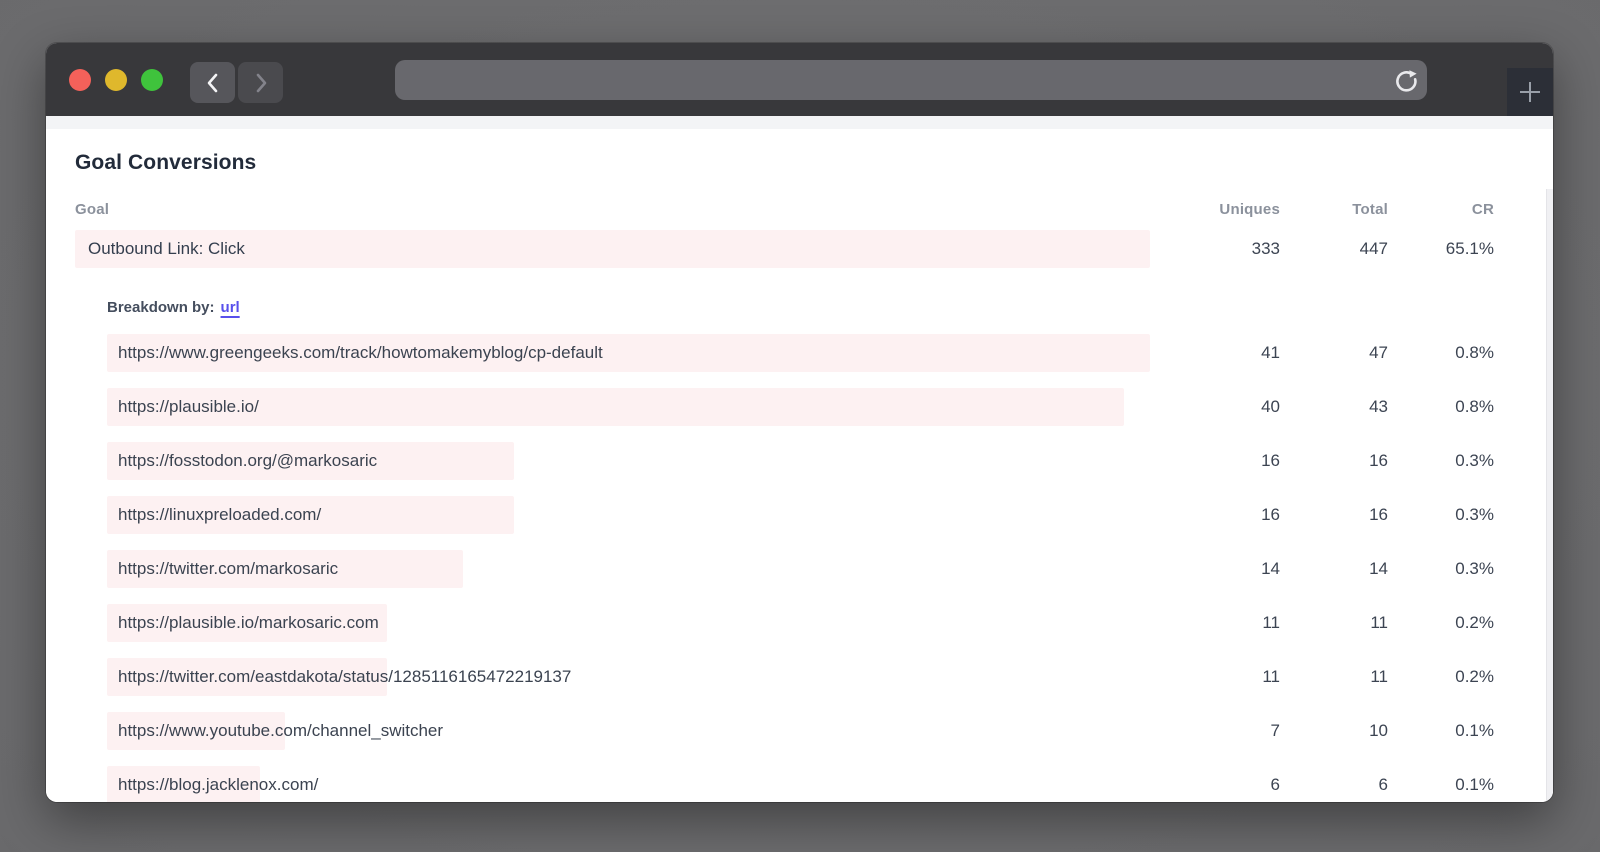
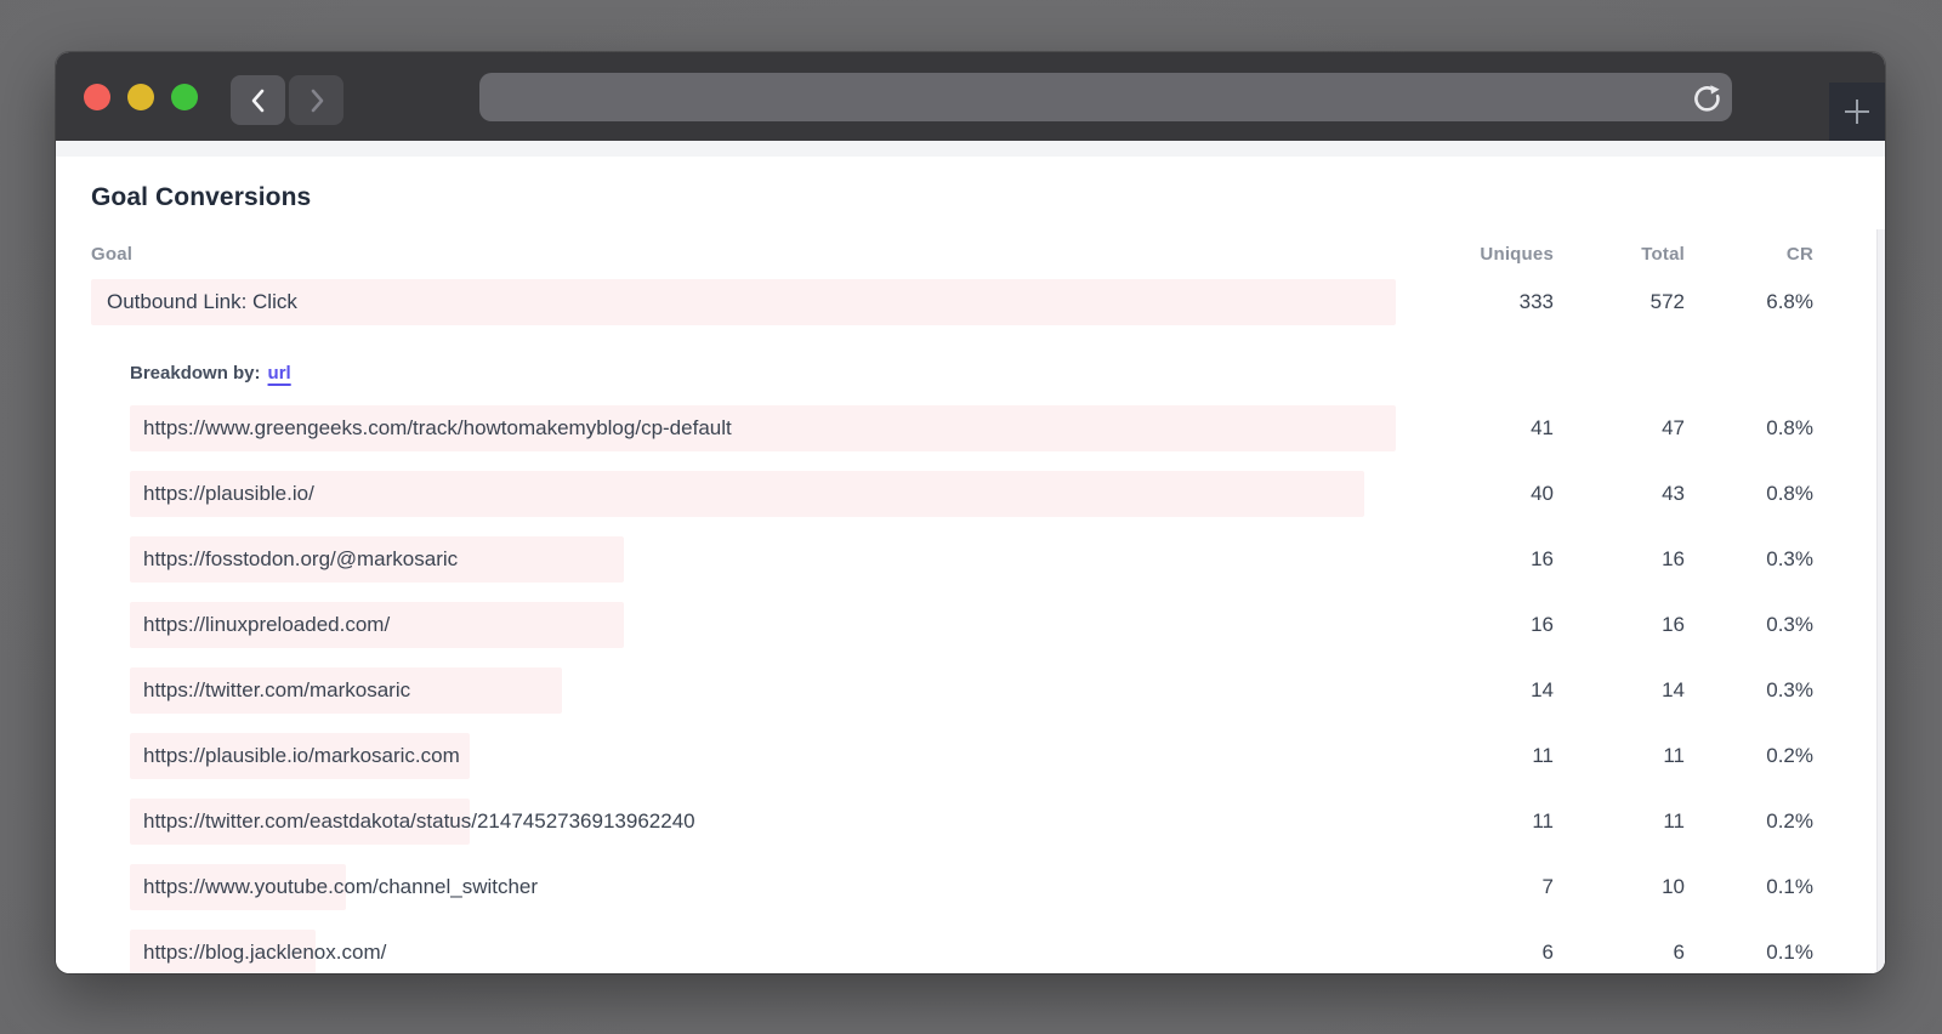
  Goal Conversions
  Goal
  Uniques
  Total
  CR
  Outbound Link: Click
  333
- 447
+ 572
- 65.1%
+ 6.8%
  Breakdown by: url
  https://www.greengeeks.com/track/howtomakemyblog/cp-default
  41
  47
  0.8%
  https://plausible.io/
  40
  43
  0.8%
  https://fosstodon.org/@markosaric
  16
  16
  0.3%
  https://linuxpreloaded.com/
  16
  16
  0.3%
  https://twitter.com/markosaric
  14
  14
  0.3%
  https://plausible.io/markosaric.com
  11
  11
  0.2%
- https://twitter.com/eastdakota/status/1285116165472219137
+ https://twitter.com/eastdakota/status/2147452736913962240
  11
  11
  0.2%
  https://www.youtube.com/channel_switcher
  7
  10
  0.1%
  https://blog.jacklenox.com/
  6
  6
  0.1%
